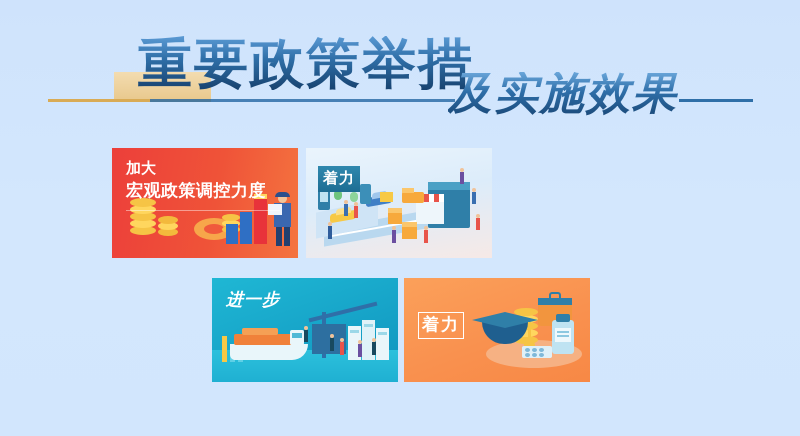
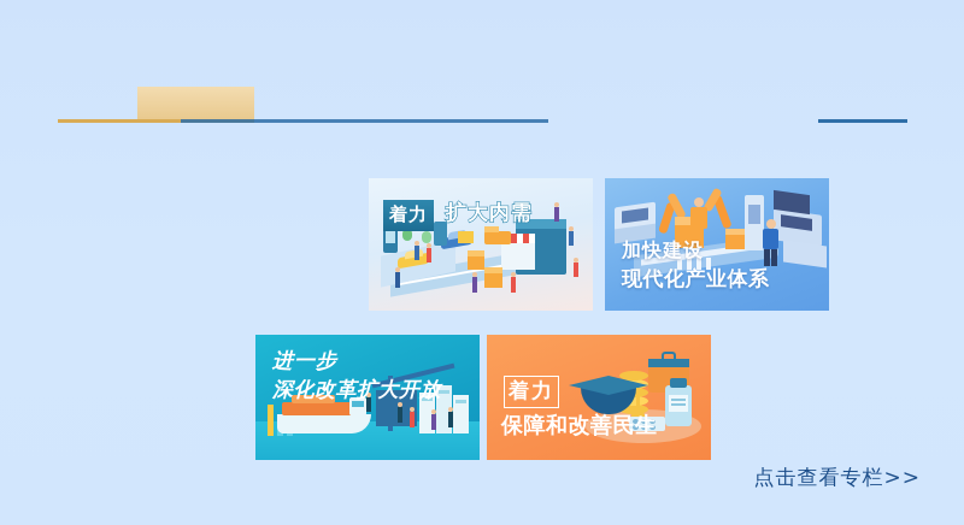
- 重要政策举措
- 及实施效果
- 加大
- 宏观政策调控力度
  着力
+ 扩大内需
+ 加快建设
+ 现代化产业体系
  进一步
+ 深化改革扩大开放
  着力
+ 保障和改善民生
+ 点击查看专栏>>
